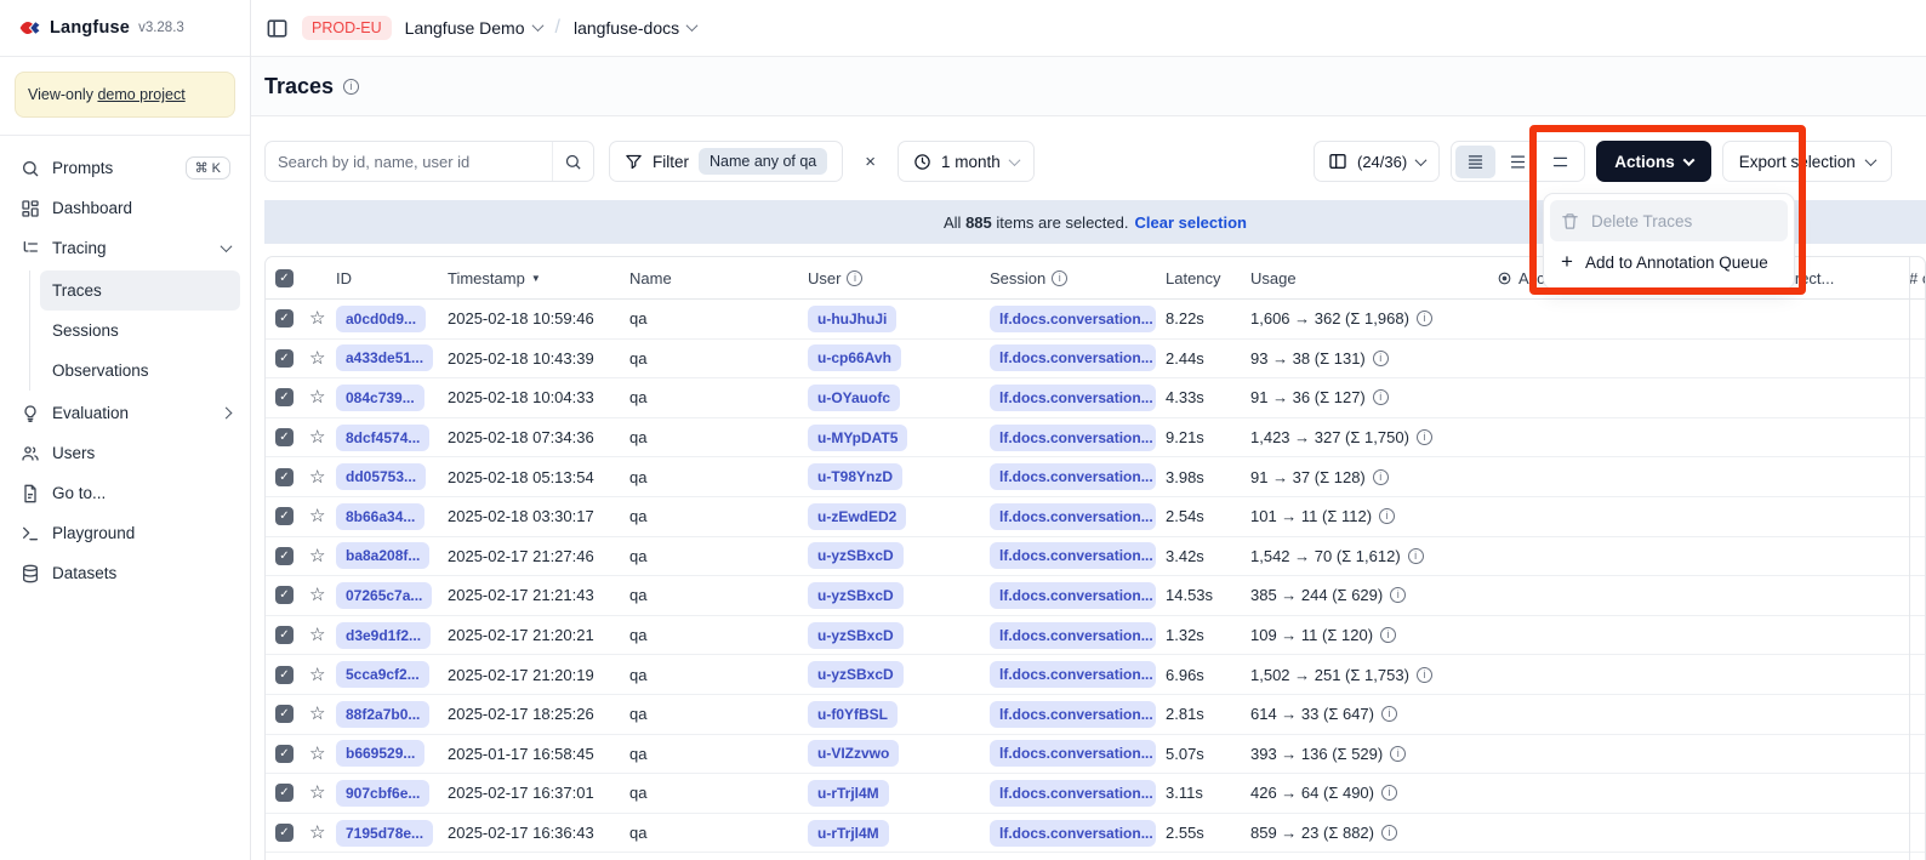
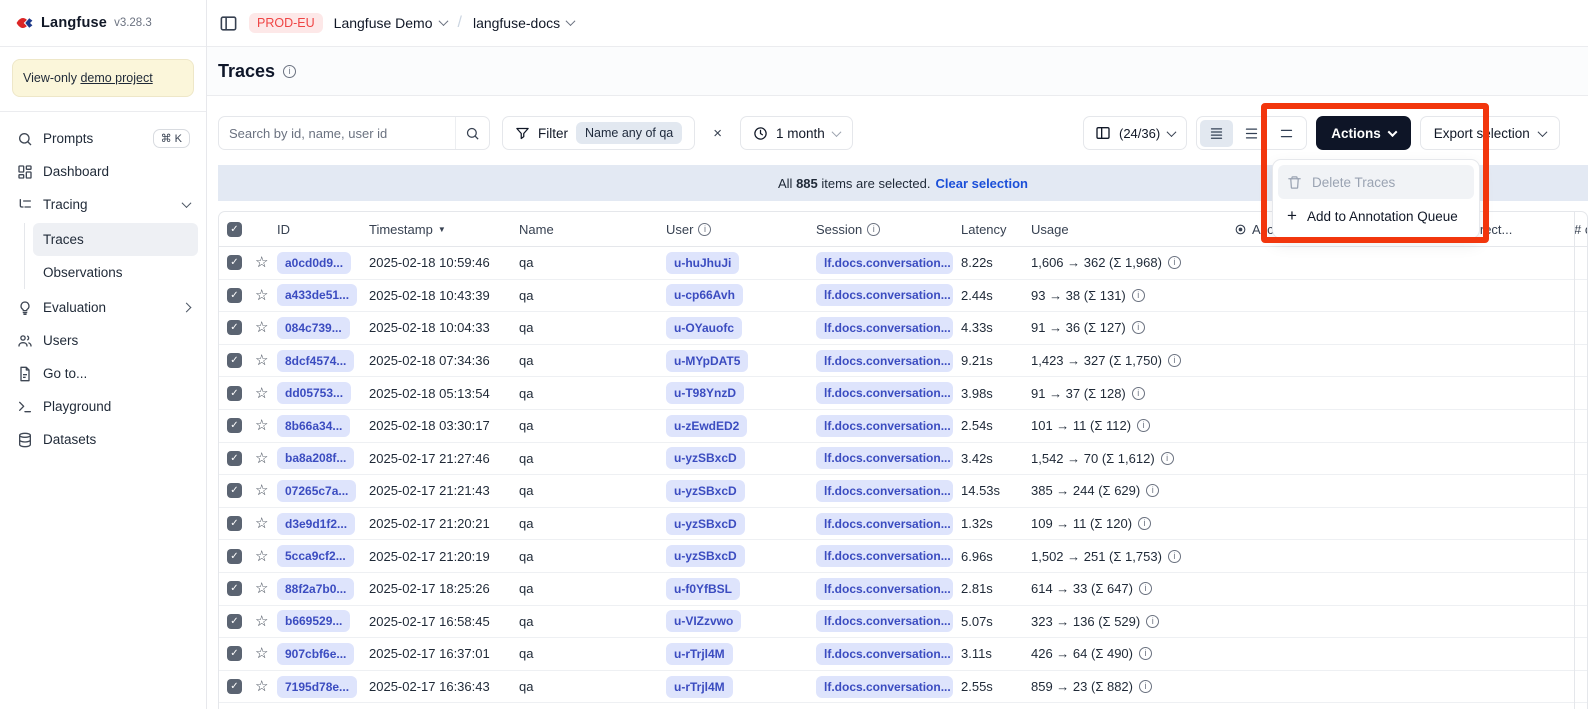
  Langfuse
  v3.28.3
  View-only demo project
  Prompts
  ⌘ K
  Dashboard
  Tracing
  Traces
- Sessions
  Observations
  Evaluation
  Users
  Go to...
  Playground
  Datasets
  PROD-EU
  Langfuse Demo
  /
  langfuse-docs
  Traces
  i
  Search by id, name, user id
  Filter
  Name any of qa
  ×
  1 month
  (24/36)
  Actions
  Export selection
  All 885 items are selected. Clear selection
  ✓
  ID
  Timestamp
  ▼
  Name
  User
  i
  Session
  i
  Latency
  Usage
  ✓
  ☆
  a0cd0d9...
  2025-02-18 10:59:46
  qa
  u-huJhuJi
  lf.docs.conversation...
  8.22s
  1,606 → 362 (Σ 1,968)
  i
  ✓
  ☆
  a433de51...
  2025-02-18 10:43:39
  qa
  u-cp66Avh
  lf.docs.conversation...
  2.44s
  93 → 38 (Σ 131)
  i
  ✓
  ☆
  084c739...
  2025-02-18 10:04:33
  qa
  u-OYauofc
  lf.docs.conversation...
  4.33s
  91 → 36 (Σ 127)
  i
  ✓
  ☆
  8dcf4574...
  2025-02-18 07:34:36
  qa
  u-MYpDAT5
  lf.docs.conversation...
  9.21s
  1,423 → 327 (Σ 1,750)
  i
  ✓
  ☆
  dd05753...
  2025-02-18 05:13:54
  qa
  u-T98YnzD
  lf.docs.conversation...
  3.98s
  91 → 37 (Σ 128)
  i
  ✓
  ☆
  8b66a34...
  2025-02-18 03:30:17
  qa
  u-zEwdED2
  lf.docs.conversation...
  2.54s
  101 → 11 (Σ 112)
  i
  ✓
  ☆
  ba8a208f...
  2025-02-17 21:27:46
  qa
  u-yzSBxcD
  lf.docs.conversation...
  3.42s
  1,542 → 70 (Σ 1,612)
  i
  ✓
  ☆
  07265c7a...
  2025-02-17 21:21:43
  qa
  u-yzSBxcD
  lf.docs.conversation...
  14.53s
  385 → 244 (Σ 629)
  i
  ✓
  ☆
  d3e9d1f2...
  2025-02-17 21:20:21
  qa
  u-yzSBxcD
  lf.docs.conversation...
  1.32s
  109 → 11 (Σ 120)
  i
  ✓
  ☆
  5cca9cf2...
  2025-02-17 21:20:19
  qa
  u-yzSBxcD
  lf.docs.conversation...
  6.96s
  1,502 → 251 (Σ 1,753)
  i
  ✓
  ☆
  88f2a7b0...
  2025-02-17 18:25:26
  qa
  u-f0YfBSL
  lf.docs.conversation...
  2.81s
  614 → 33 (Σ 647)
  i
  ✓
  ☆
  b669529...
- 2025-01-17 16:58:45
+ 2025-02-17 16:58:45
  qa
  u-VIZzvwo
  lf.docs.conversation...
  5.07s
- 393 → 136 (Σ 529)
+ 323 → 136 (Σ 529)
  i
  ✓
  ☆
  907cbf6e...
  2025-02-17 16:37:01
  qa
  u-rTrjl4M
  lf.docs.conversation...
  3.11s
  426 → 64 (Σ 490)
  i
  ✓
  ☆
  7195d78e...
  2025-02-17 16:36:43
  qa
  u-rTrjl4M
  lf.docs.conversation...
  2.55s
  859 → 23 (Σ 882)
  i
  Delete Traces
  +
  Add to Annotation Queue
